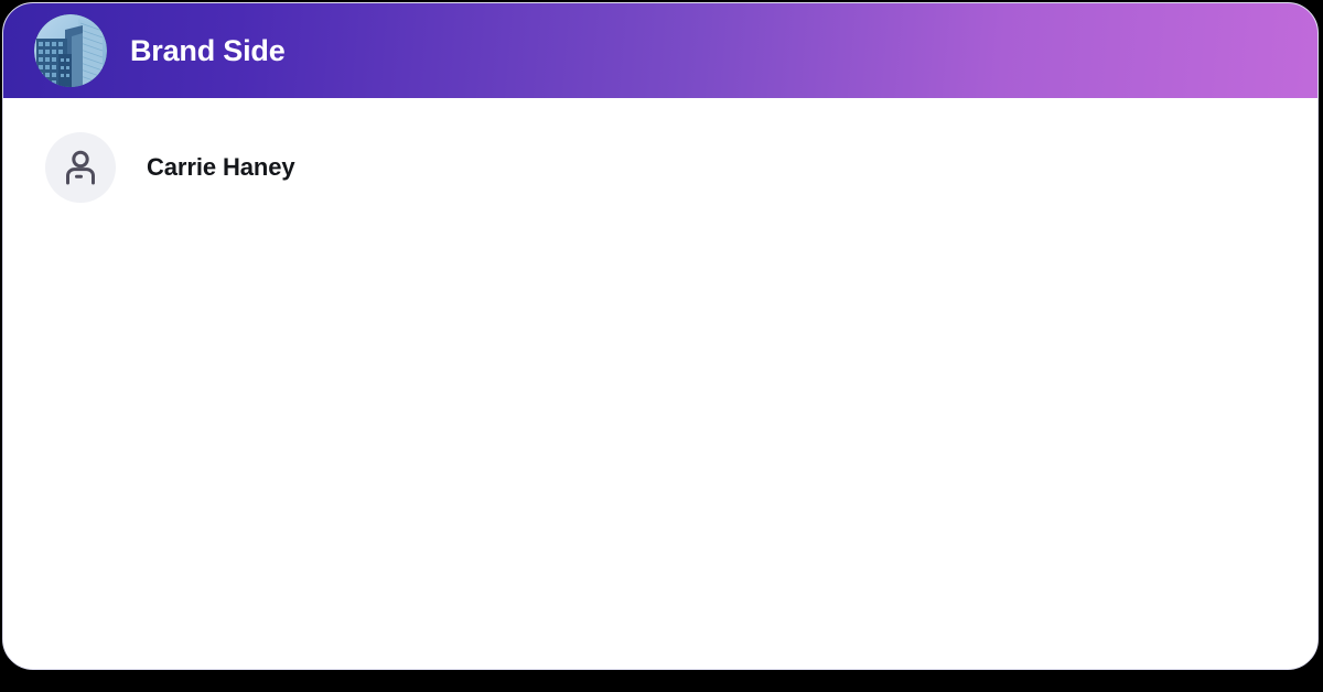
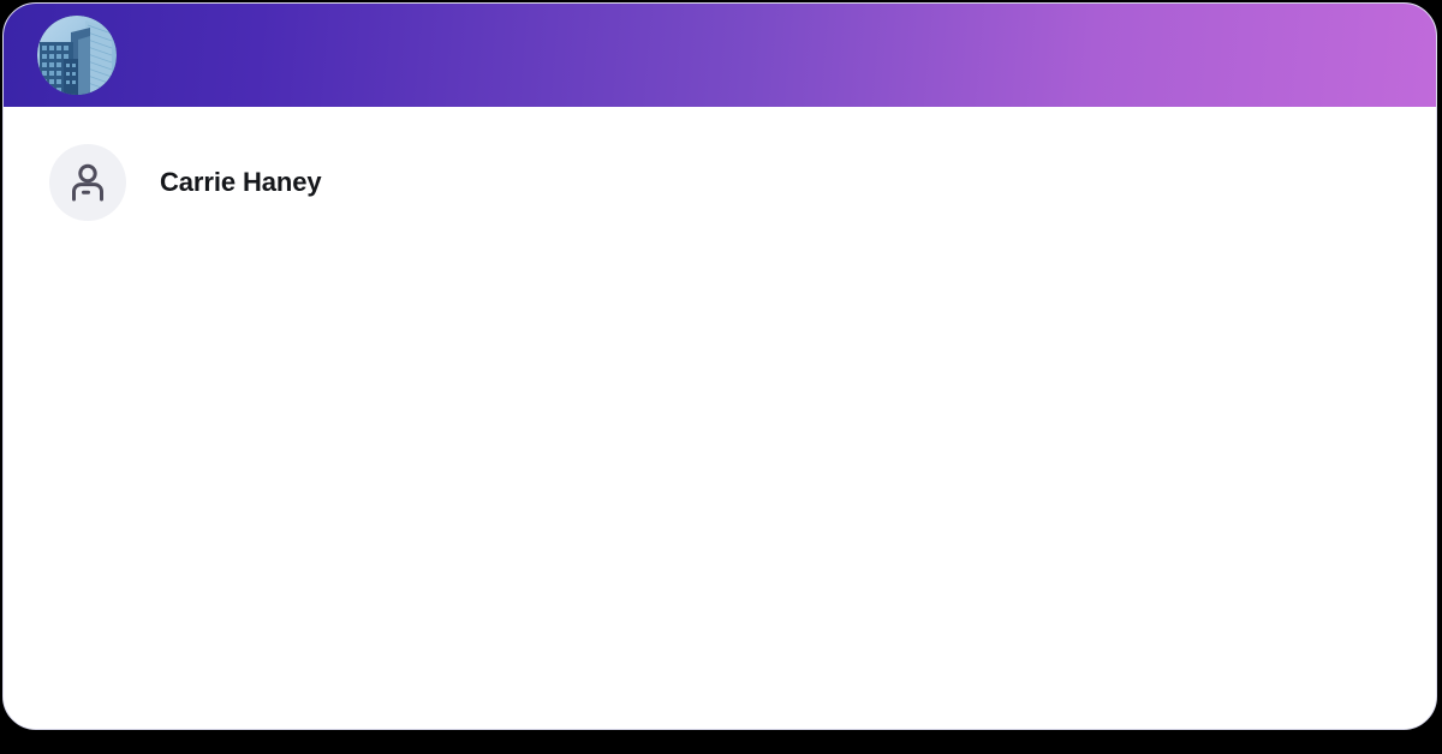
- Brand Side
  Carrie Haney
